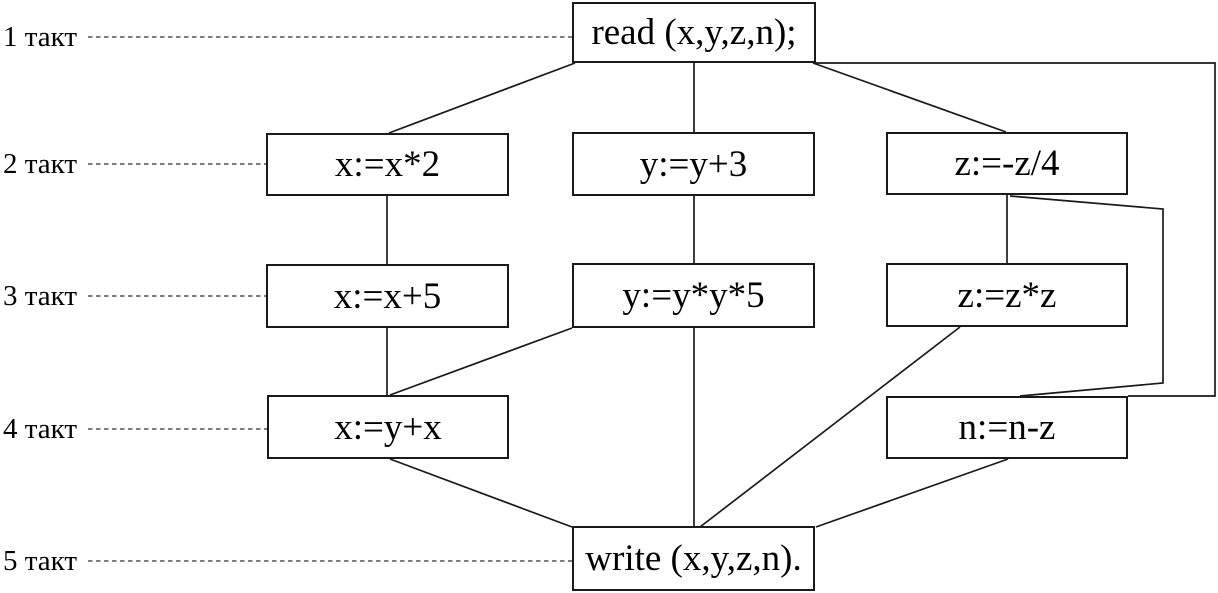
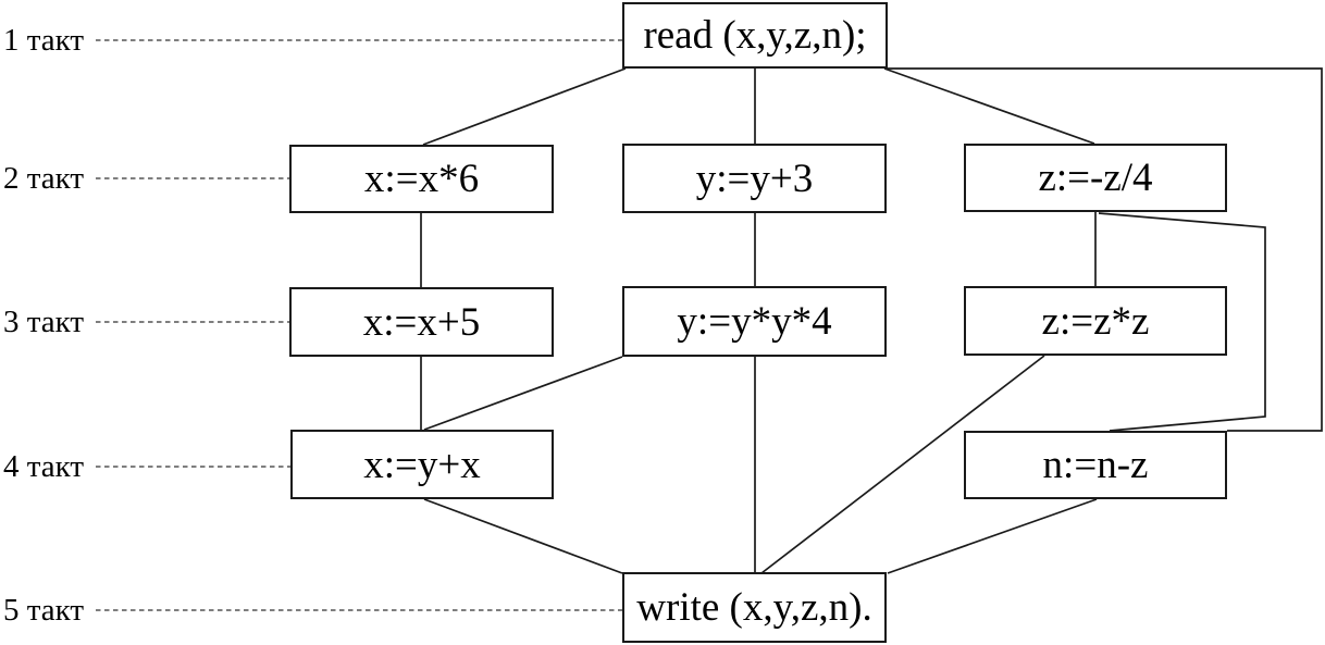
  1 такт
  2 такт
  3 такт
  4 такт
  5 такт
  read (x,y,z,n);
- x:=x*2
+ x:=x*6
  y:=y+3
  z:=-z/4
  x:=x+5
- y:=y*y*5
+ y:=y*y*4
  z:=z*z
  x:=y+x
  n:=n-z
  write (x,y,z,n).
